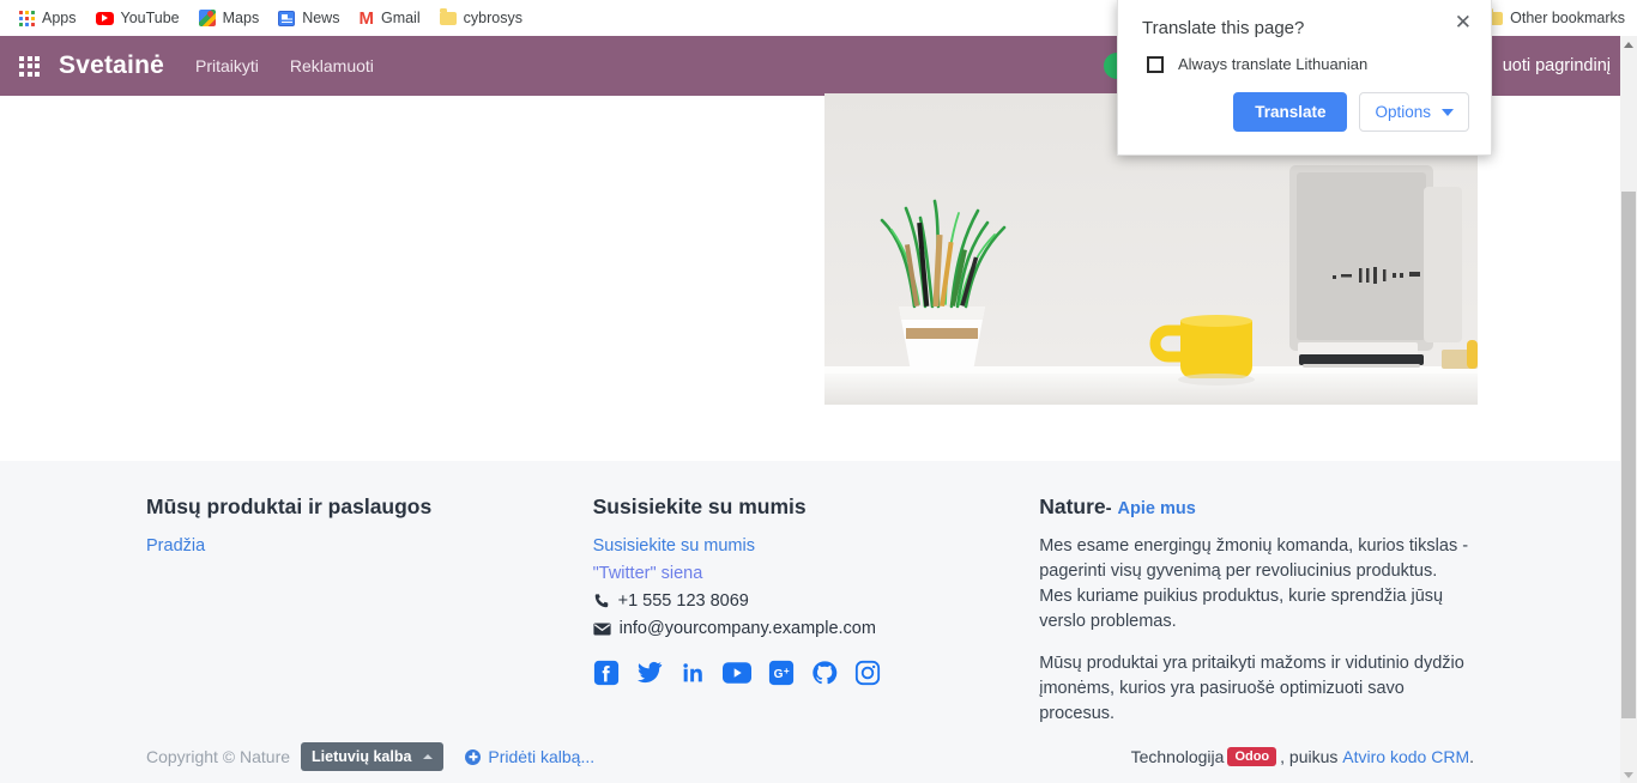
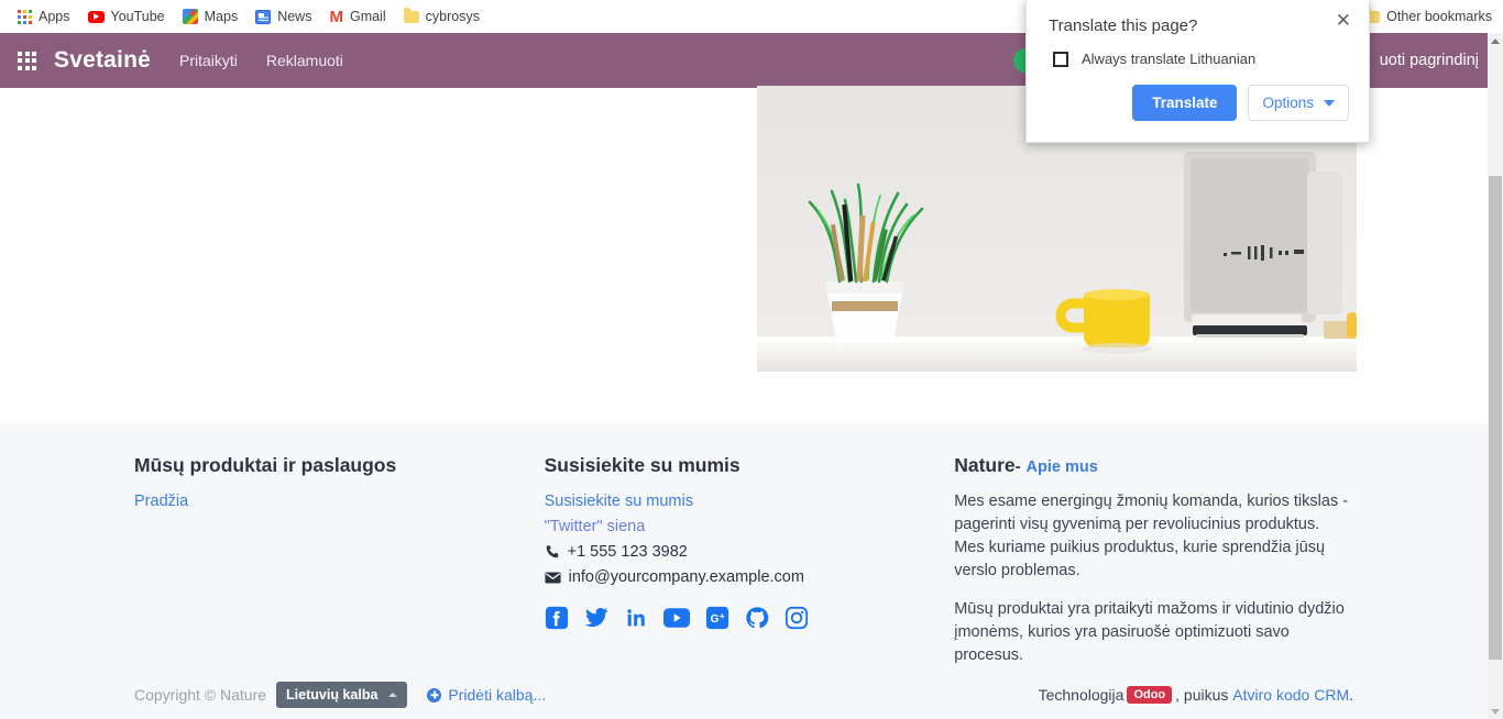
  Apps
  YouTube
  Maps
  News
  M
  Gmail
  cybrosys
  Other bookmarks
  Svetainė
  Pritaikyti
  Reklamuoti
  uoti pagrindinį
  Mūsų produktai ir paslaugos
  Pradžia
  Susisiekite su mumis
  Susisiekite su mumis
  "Twitter" siena
- +1 555 123 8069
+ +1 555 123 3982
  info@yourcompany.example.com
  G
  +
  Nature- Apie mus
  Mes esame energingų žmonių komanda, kurios tikslas - pagerinti visų gyvenimą per revoliucinius produktus. Mes kuriame puikius produktus, kurie sprendžia jūsų verslo problemas.
  Mūsų produktai yra pritaikyti mažoms ir vidutinio dydžio įmonėms, kurios yra pasiruošė optimizuoti savo procesus.
  Copyright © Nature
  Lietuvių kalba
  Pridėti kalbą...
  Technologija
  Odoo
  , puikus
  Atviro kodo CRM
  .
  ✕
  Translate this page?
  Always translate Lithuanian
  Translate
  Options
